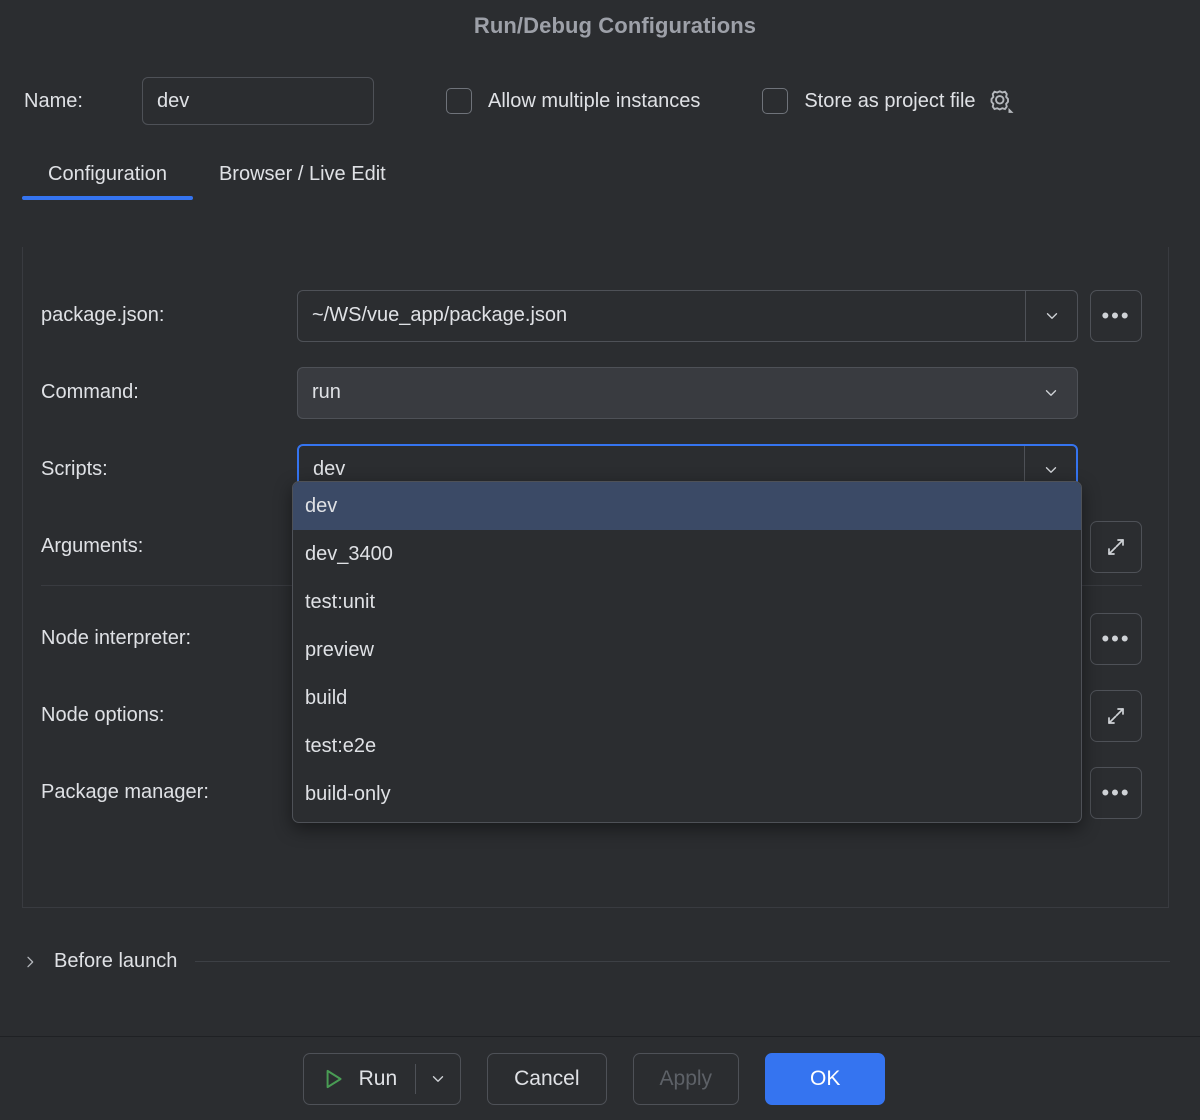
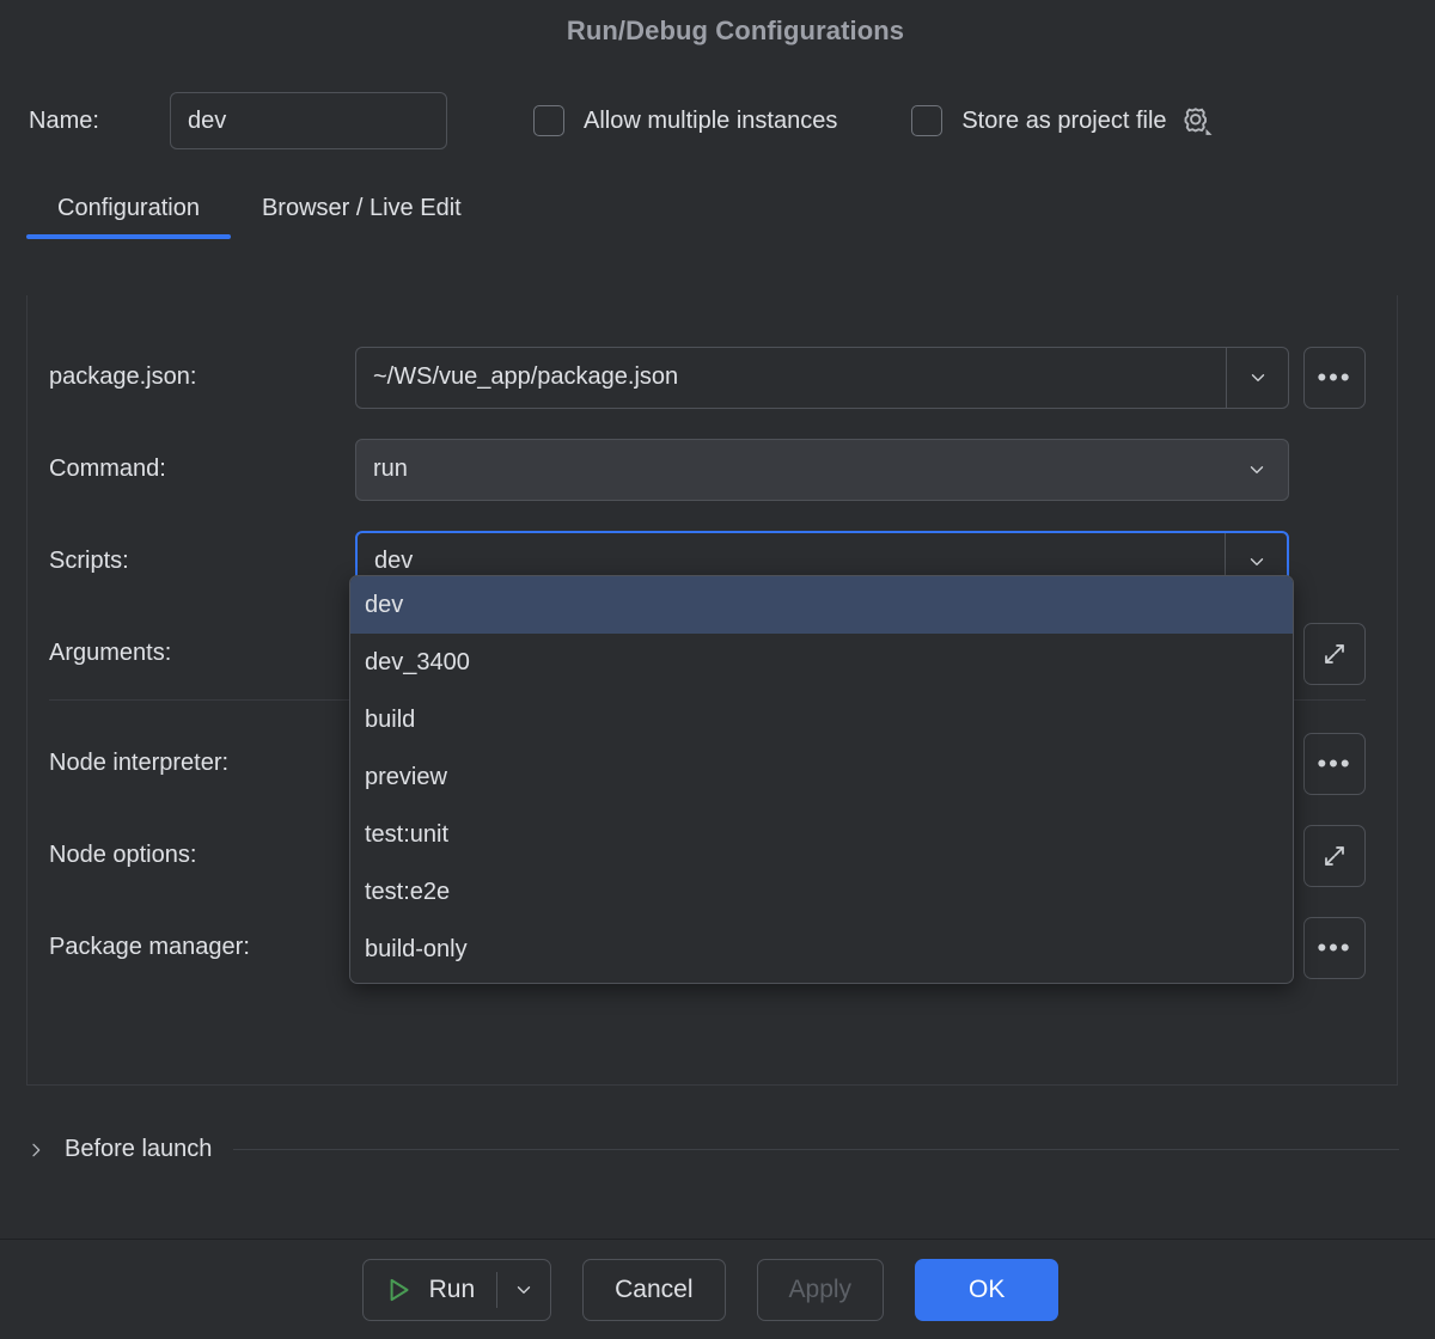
  Run/Debug Configurations
  Name:
  dev
  Allow multiple instances
  Store as project file
  Configuration
  Browser / Live Edit
  package.json:
  ~/WS/vue_app/package.json
  •••
  Command:
  run
  Scripts:
  dev
  Arguments:
  Node interpreter:
  •••
  Node options:
  Package manager:
  •••
  dev
  dev_3400
- test:unit
+ build
  preview
- build
+ test:unit
  test:e2e
  build-only
  Before launch
  Run
  Cancel
  Apply
  OK
